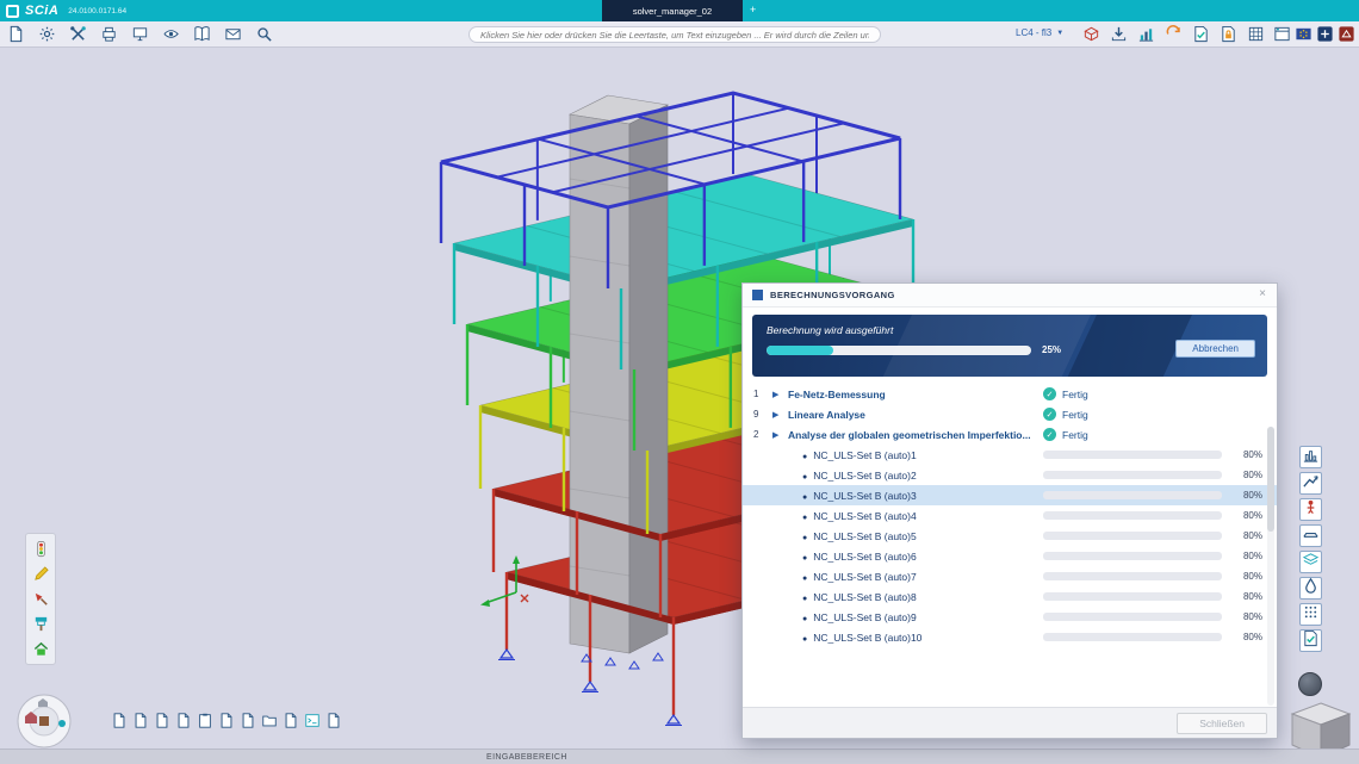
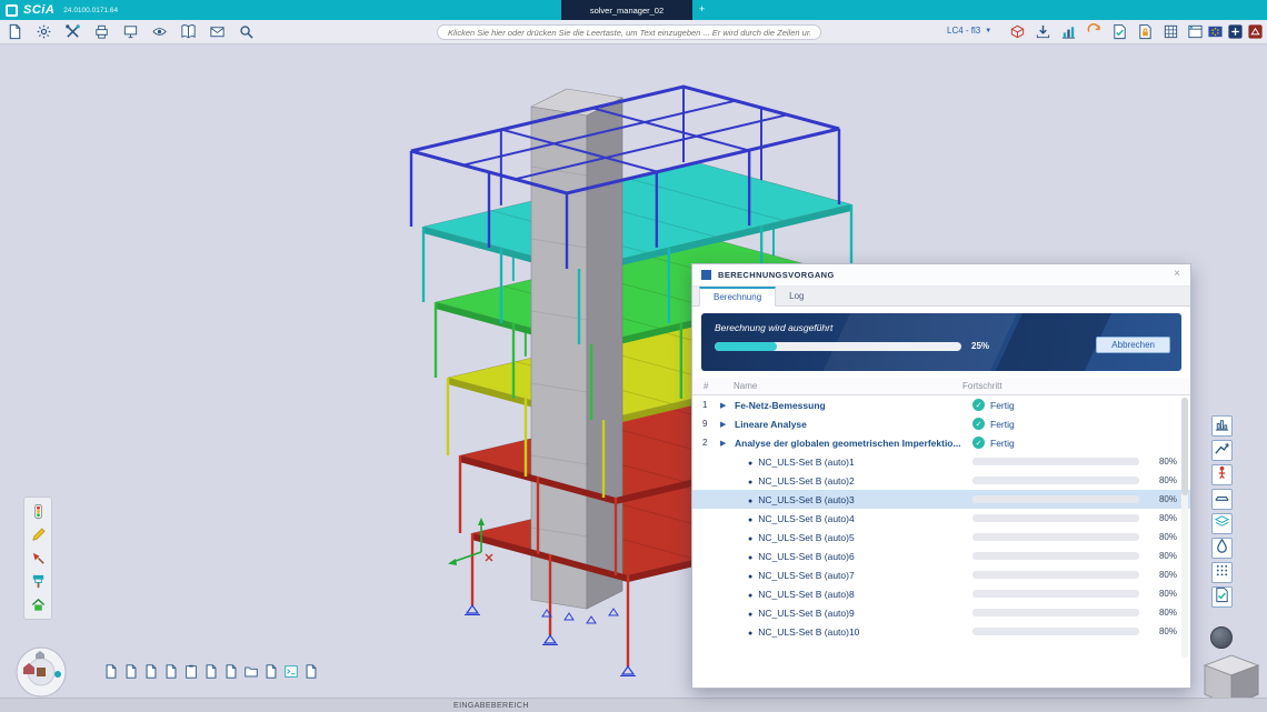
  SCiA
  solver_manager_02
  +
  Klicken Sie hier oder drücken Sie die Leertaste, um Text einzugeben ... Er wird durch die Zeilen un
  LC4 - fl3
  BERECHNUNGSVORGANG
  ×
+ Berechnung
+ Log
  Berechnung wird ausgeführt
  25%
  Abbrechen
+ #
+ Name
+ Fortschritt
  1
  Fe-Netz-Bemessung
  Fertig
  9
  Lineare Analyse
  Fertig
  2
  Analyse der globalen geometrischen Imperfektio...
  Fertig
  NC_ULS-Set B (auto)1
  80%
  NC_ULS-Set B (auto)2
  80%
  NC_ULS-Set B (auto)3
  80%
  NC_ULS-Set B (auto)4
  80%
  NC_ULS-Set B (auto)5
  80%
  NC_ULS-Set B (auto)6
  80%
  NC_ULS-Set B (auto)7
  80%
  NC_ULS-Set B (auto)8
  80%
  NC_ULS-Set B (auto)9
  80%
  NC_ULS-Set B (auto)10
  80%
- Schließen
